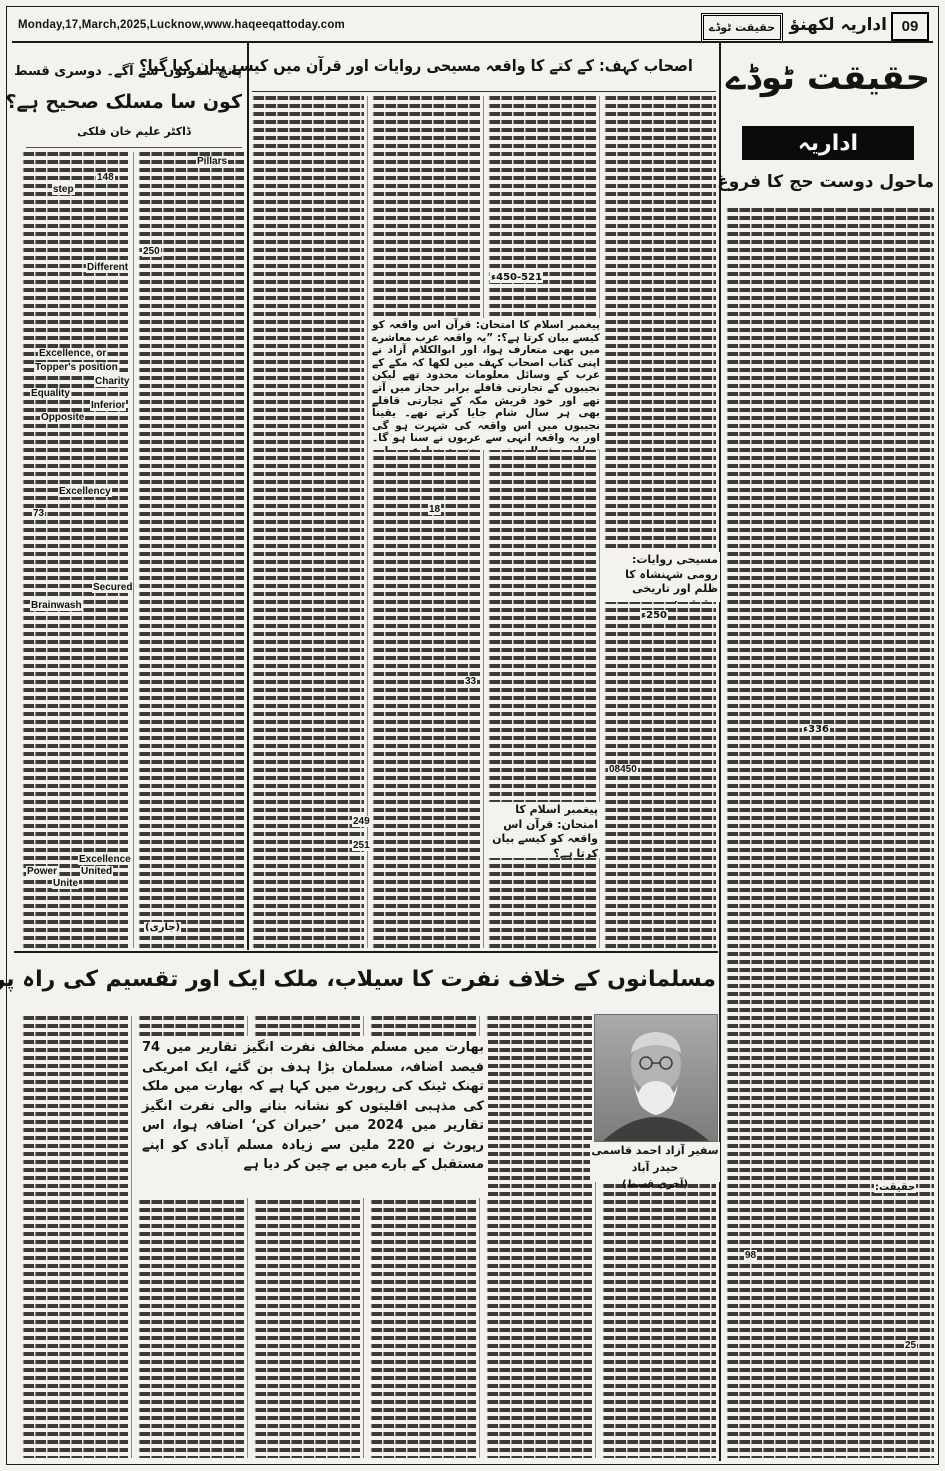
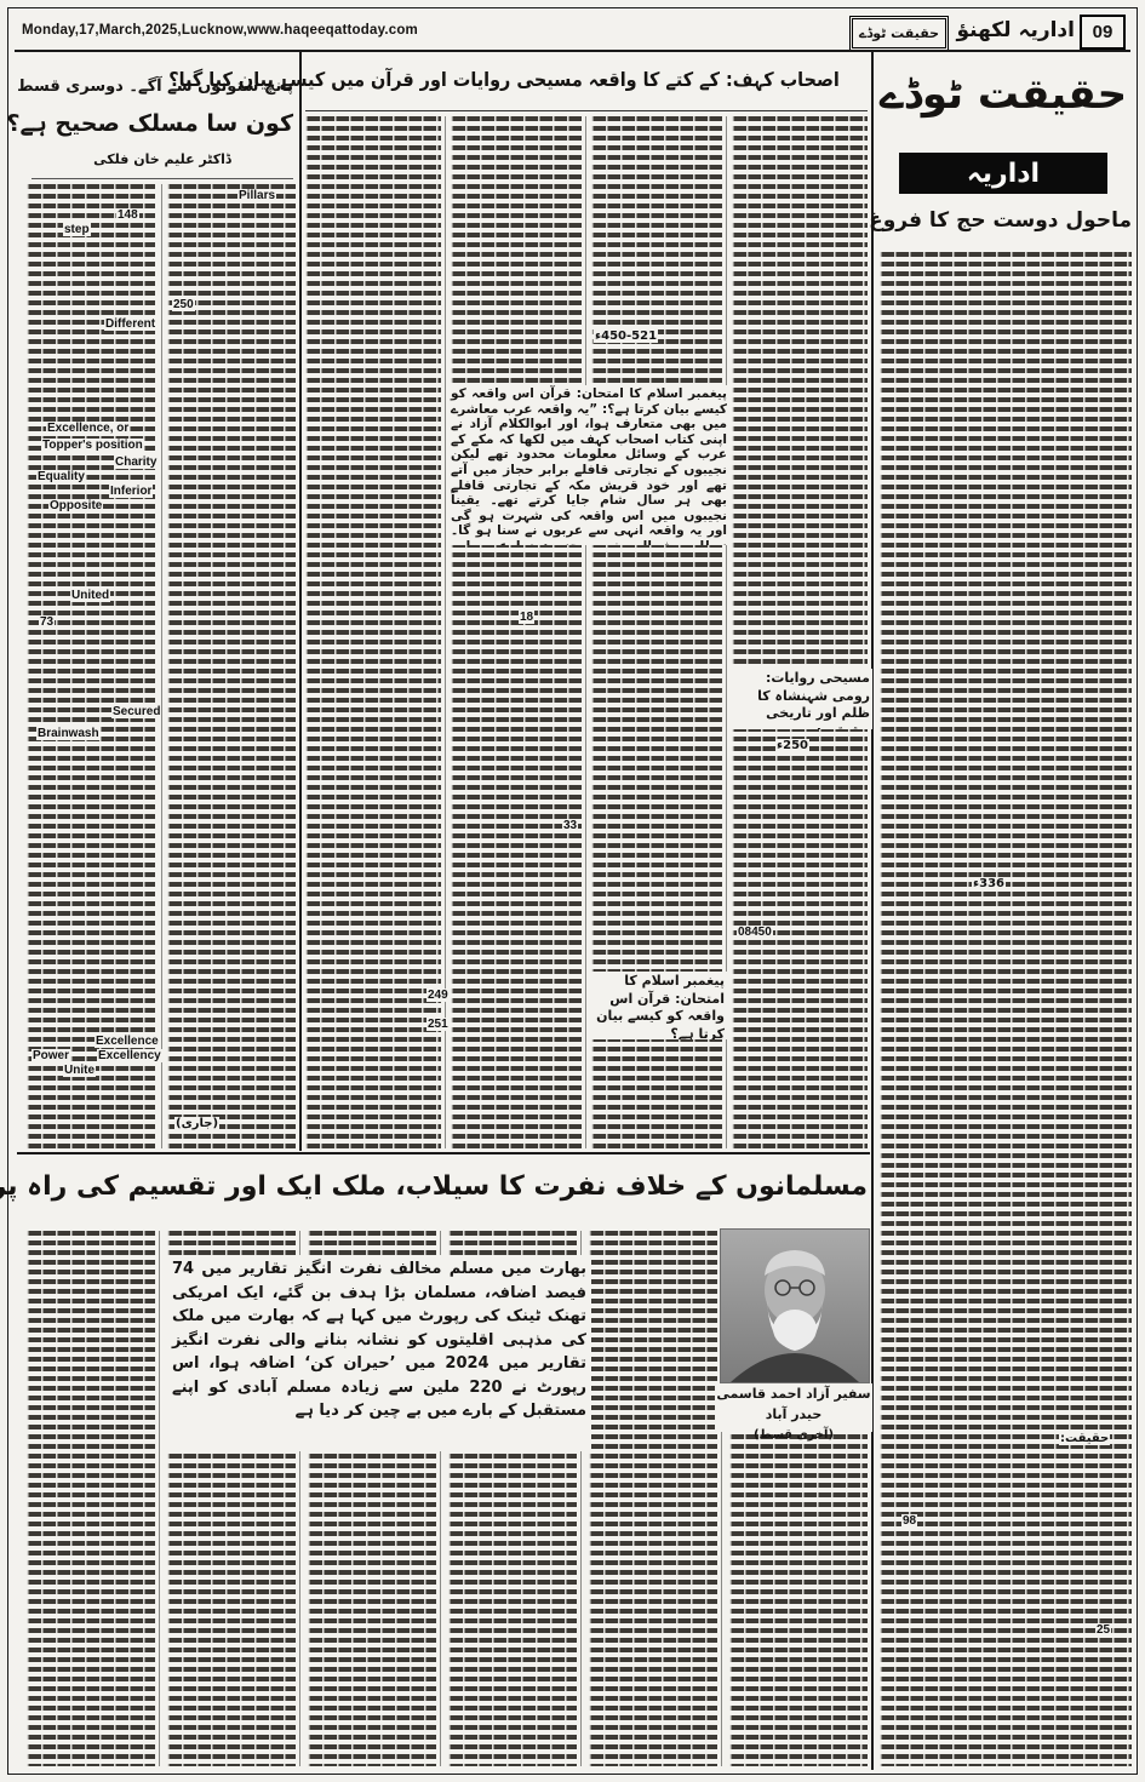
  Monday,17,March,2025,Lucknow,www.haqeeqattoday.com
  حقیقت ٹوڈے
  اداریہ لکھنؤ
  09
  حقیقت ٹوڈے
  اداریہ
  ماحول دوست حج کا فروغ
  336ء
  حقیقت:
  98
  25
  اصحاب کہف: کے کتے کا واقعہ مسیحی روایات اور قرآن میں کیسے بیان کیا گیا؟
  مسیحی روایات: رومی شہنشاہ کا ظلم اور تاریخی
  پیغمبر اسلام کا امتحان: قرآن اس واقعہ کو کیسے بیان کرتا ہے؟
  450-521ء
  18
  250ء
  33
  08450
  249
  251
  پانچ ستونوں سے آگے۔ دوسری قسط
  کون سا مسلک صحیح ہے؟
  ڈاکٹر علیم خان فلکی
  Pillars
  148
  step
  250
  Different
  Excellence, or
  Topper's position
  Charity
  Equality
  Inferior
  Opposite
- Excellency
+ United
  73
  Secured
  Brainwash
  Excellence
  Power
- United
+ Excellency
  Unite
  (جاری)
  مسلمانوں کے خلاف نفرت کا سیلاب، ملک ایک اور تقسیم کی راہ پ
  بھارت میں مسلم مخالف نفرت انگیز تقاریر میں 74 فیصد اضافہ، مسلمان بڑا ہدف بن گئے، ایک امریکی تھنک ٹینک کی رپورٹ میں کہا ہے کہ بھارت میں ملک کی مذہبی اقلیتوں کو نشانہ بنانے والی نفرت انگیز تقاریر میں 2024 میں ’حیران کن‘ اضافہ ہوا، اس رپورٹ نے 220 ملین سے زیادہ مسلم آبادی کو اپنے مستقبل کے بارے میں بے چین کر دیا ہے
  سفیر آزاد احمد قاسمی حیدر آباد
  (آخری قسط)
